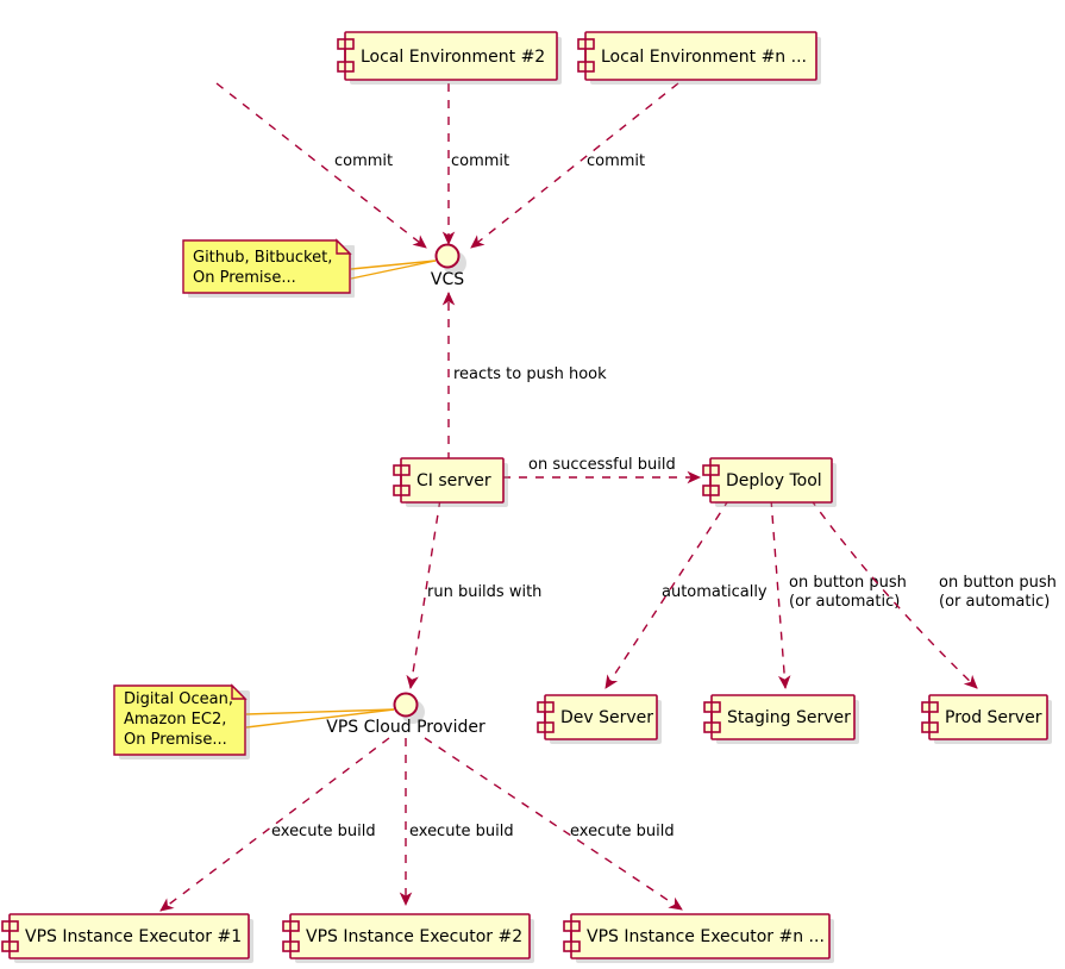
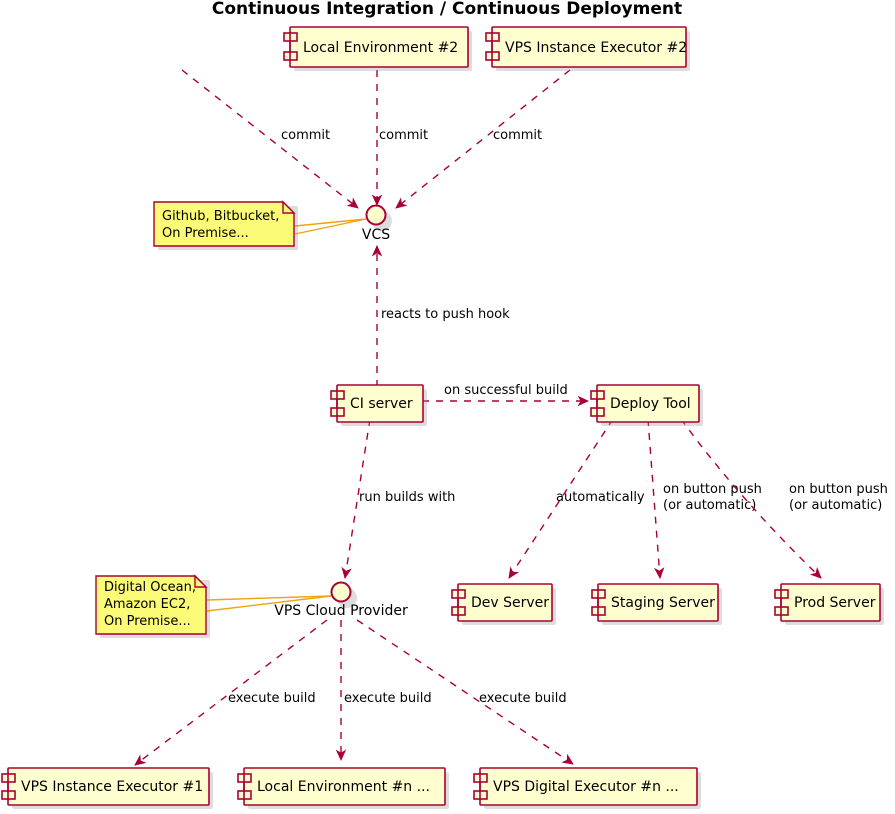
+ Continuous Integration / Continuous Deployment
  commit
  commit
  commit
  reacts to push hook
  on successful build
  run builds with
  automatically
  on button push
  (or automatic)
  on button push
  (or automatic)
  execute build
  execute build
  execute build
  Local Environment #2
- Local Environment #n ...
+ VPS Instance Executor #2
  VCS
  Github, Bitbucket,
  On Premise...
  CI server
  Deploy Tool
  Dev Server
  Staging Server
  Prod Server
  VPS Cloud Provider
  Digital Ocean,
  Amazon EC2,
  On Premise...
  VPS Instance Executor #1
- VPS Instance Executor #2
+ Local Environment #n ...
- VPS Instance Executor #n ...
+ VPS Digital Executor #n ...
